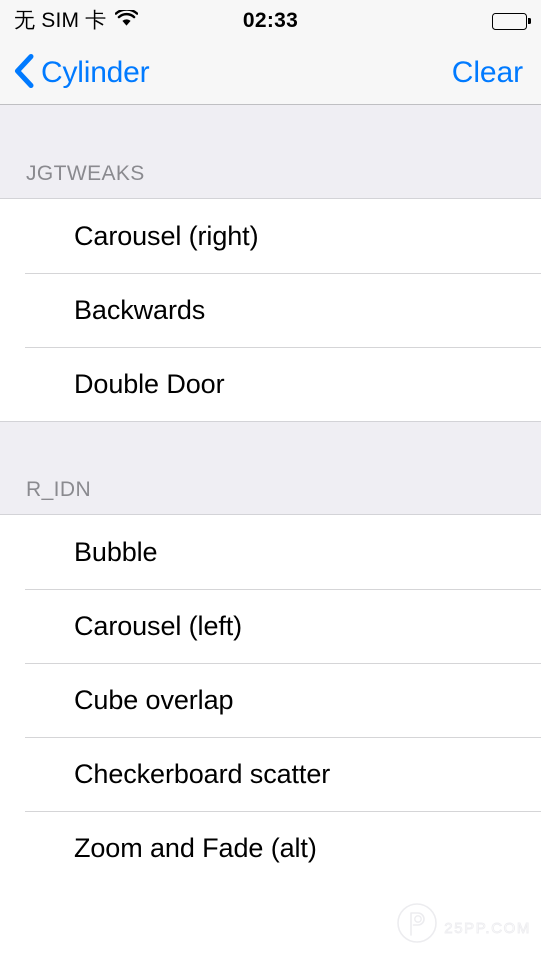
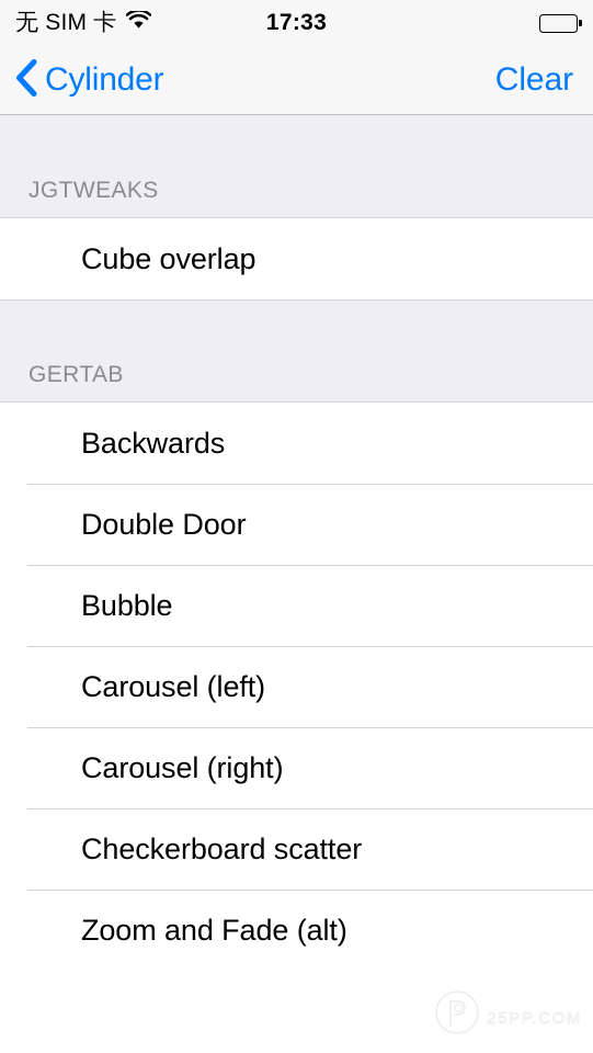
  无 SIM 卡
- 02:33
+ 17:33
  Cylinder
  Clear
  JGTWEAKS
- Carousel (right)
+ Cube overlap
+ GERTAB
  Backwards
  Double Door
- R_IDN
  Bubble
  Carousel (left)
- Cube overlap
+ Carousel (right)
  Checkerboard scatter
  Zoom and Fade (alt)
